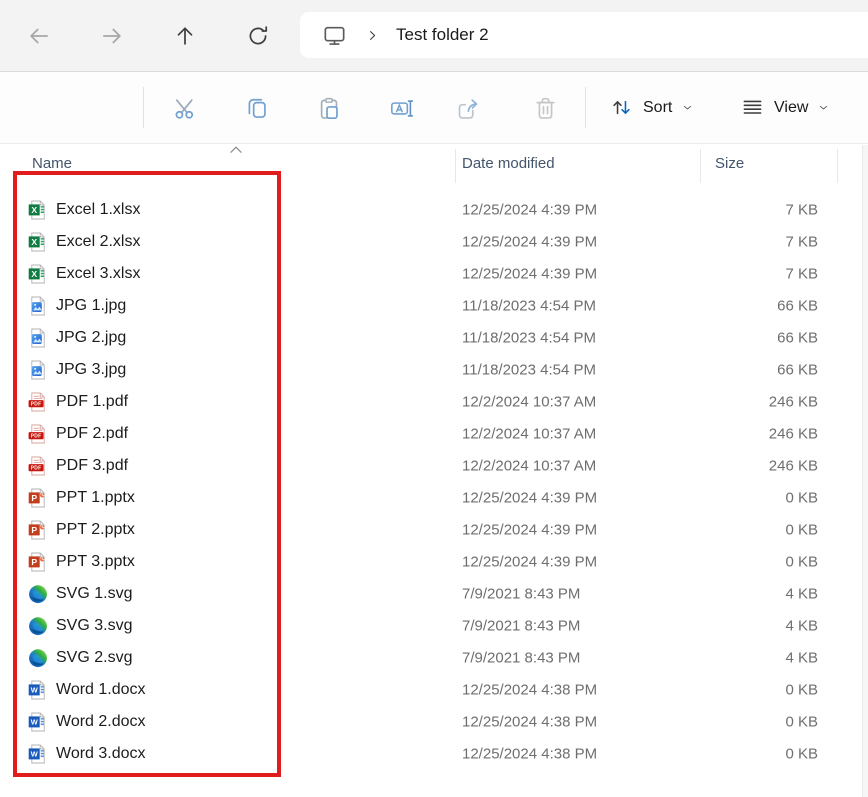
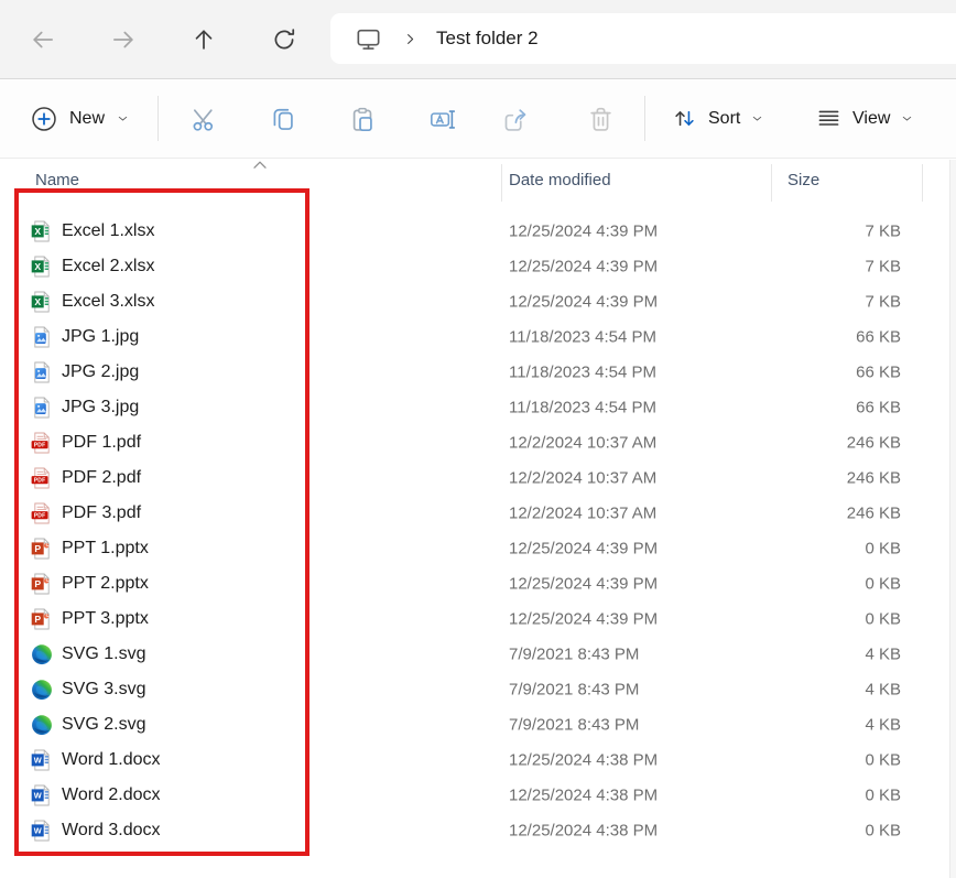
  Test folder 2
+ New
  Sort
  View
  Name
  Date modified
  Size
  X
  Excel 1.xlsx
  12/25/2024 4:39 PM
  7 KB
  X
  Excel 2.xlsx
  12/25/2024 4:39 PM
  7 KB
  X
  Excel 3.xlsx
  12/25/2024 4:39 PM
  7 KB
  JPG 1.jpg
  11/18/2023 4:54 PM
  66 KB
  JPG 2.jpg
  11/18/2023 4:54 PM
  66 KB
  JPG 3.jpg
  11/18/2023 4:54 PM
  66 KB
  PDF 1.pdf
  12/2/2024 10:37 AM
  246 KB
  PDF 2.pdf
  12/2/2024 10:37 AM
  246 KB
  PDF 3.pdf
  12/2/2024 10:37 AM
  246 KB
  P
  PPT 1.pptx
  12/25/2024 4:39 PM
  0 KB
  P
  PPT 2.pptx
  12/25/2024 4:39 PM
  0 KB
  P
  PPT 3.pptx
  12/25/2024 4:39 PM
  0 KB
  SVG 1.svg
  7/9/2021 8:43 PM
  4 KB
  SVG 3.svg
  7/9/2021 8:43 PM
  4 KB
  SVG 2.svg
  7/9/2021 8:43 PM
  4 KB
  W
  Word 1.docx
  12/25/2024 4:38 PM
  0 KB
  W
  Word 2.docx
  12/25/2024 4:38 PM
  0 KB
  W
  Word 3.docx
  12/25/2024 4:38 PM
  0 KB
